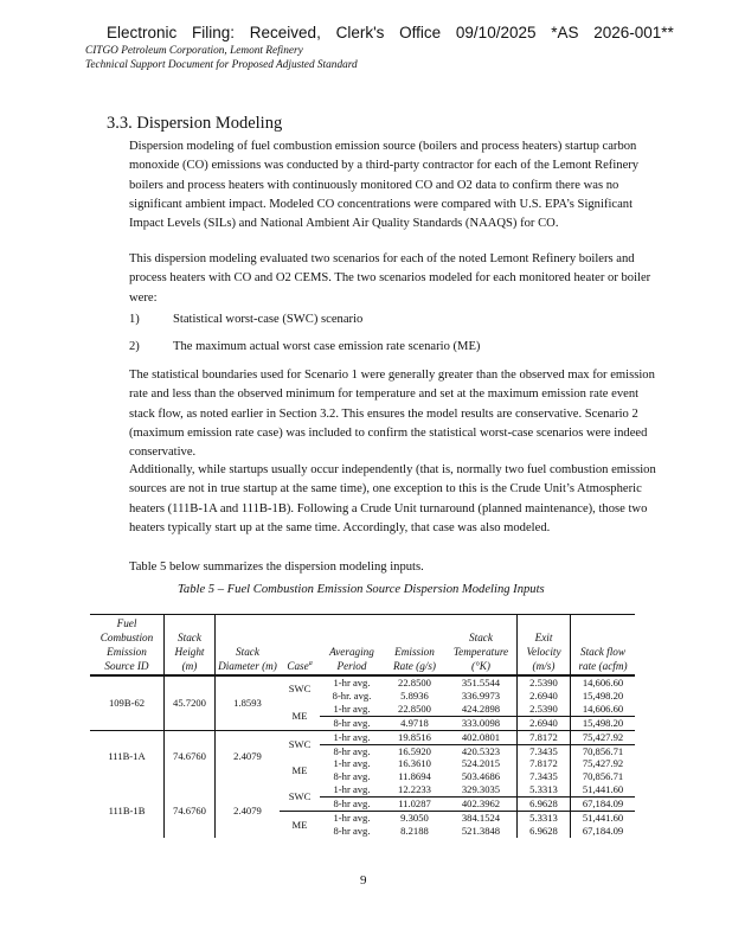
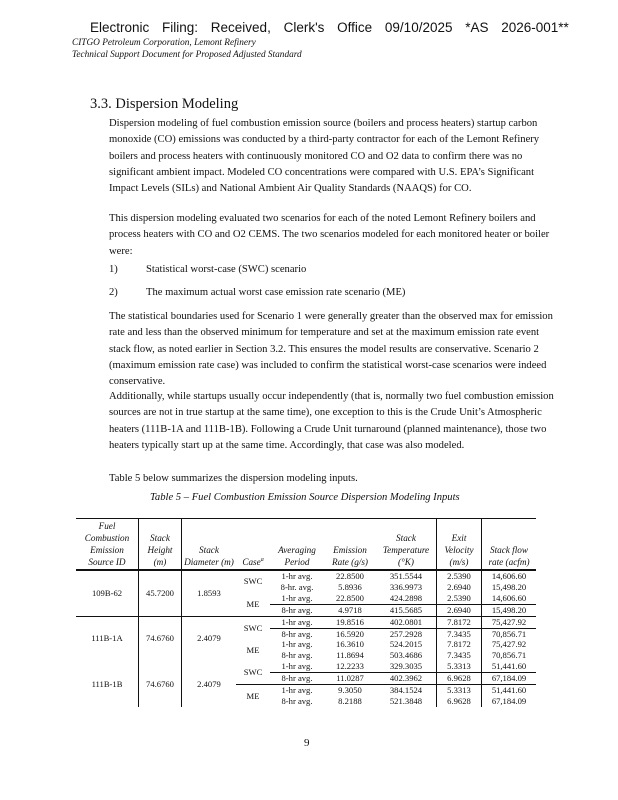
  Electronic Filing: Received, Clerk's Office 09/10/2025 *AS 2026-001**
  CITGO Petroleum Corporation, Lemont Refinery
  Technical Support Document for Proposed Adjusted Standard
  3.3. Dispersion Modeling
  Dispersion modeling of fuel combustion emission source (boilers and process heaters) startup carbon monoxide (CO) emissions was conducted by a third-party contractor for each of the Lemont Refinery boilers and process heaters with continuously monitored CO and O2 data to confirm there was no significant ambient impact. Modeled CO concentrations were compared with U.S. EPA’s Significant Impact Levels (SILs) and National Ambient Air Quality Standards (NAAQS) for CO.
  This dispersion modeling evaluated two scenarios for each of the noted Lemont Refinery boilers and process heaters with CO and O2 CEMS. The two scenarios modeled for each monitored heater or boiler were:
  1) Statistical worst-case (SWC) scenario
  2) The maximum actual worst case emission rate scenario (ME)
  The statistical boundaries used for Scenario 1 were generally greater than the observed max for emission rate and less than the observed minimum for temperature and set at the maximum emission rate event stack flow, as noted earlier in Section 3.2. This ensures the model results are conservative. Scenario 2 (maximum emission rate case) was included to confirm the statistical worst-case scenarios were indeed conservative.
  Additionally, while startups usually occur independently (that is, normally two fuel combustion emission sources are not in true startup at the same time), one exception to this is the Crude Unit’s Atmospheric heaters (111B-1A and 111B-1B). Following a Crude Unit turnaround (planned maintenance), those two heaters typically start up at the same time. Accordingly, that case was also modeled.
  Table 5 below summarizes the dispersion modeling inputs.
  Table 5 – Fuel Combustion Emission Source Dispersion Modeling Inputs
  Fuel Combustion Emission Source ID	Stack Height (m)	Stack Diameter (m)	Case	Averaging Period	Emission Rate (g/s)	Stack Temperature (°K)	Exit Velocity (m/s)	Stack flow rate (acfm)
  109B-62	45.7200	1.8593	SWC	1-hr avg.	22.8500	351.5544	2.5390	14,606.60
  8-hr. avg.	5.8936	336.9973	2.6940	15,498.20
  ME	1-hr avg.	22.8500	424.2898	2.5390	14,606.60
- 8-hr avg.	4.9718	333.0098	2.6940	15,498.20
+ 8-hr avg.	4.9718	415.5685	2.6940	15,498.20
  111B-1A	74.6760	2.4079	SWC	1-hr avg.	19.8516	402.0801	7.8172	75,427.92
- 8-hr avg.	16.5920	420.5323	7.3435	70,856.71
+ 8-hr avg.	16.5920	257.2928	7.3435	70,856.71
  ME	1-hr avg.	16.3610	524.2015	7.8172	75,427.92
  8-hr avg.	11.8694	503.4686	7.3435	70,856.71
  111B-1B	74.6760	2.4079	SWC	1-hr avg.	12.2233	329.3035	5.3313	51,441.60
  8-hr avg.	11.0287	402.3962	6.9628	67,184.09
  ME	1-hr avg.	9.3050	384.1524	5.3313	51,441.60
  8-hr avg.	8.2188	521.3848	6.9628	67,184.09
  9
